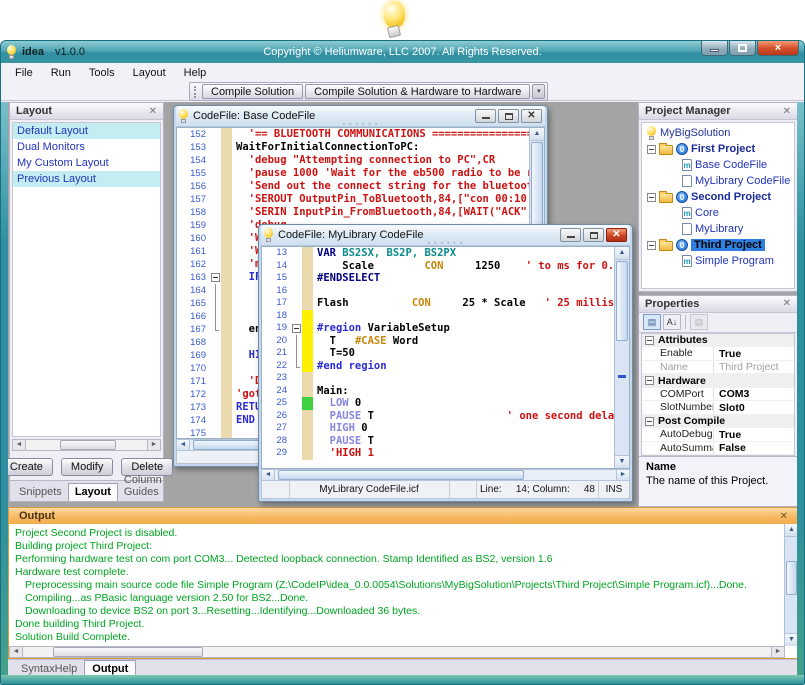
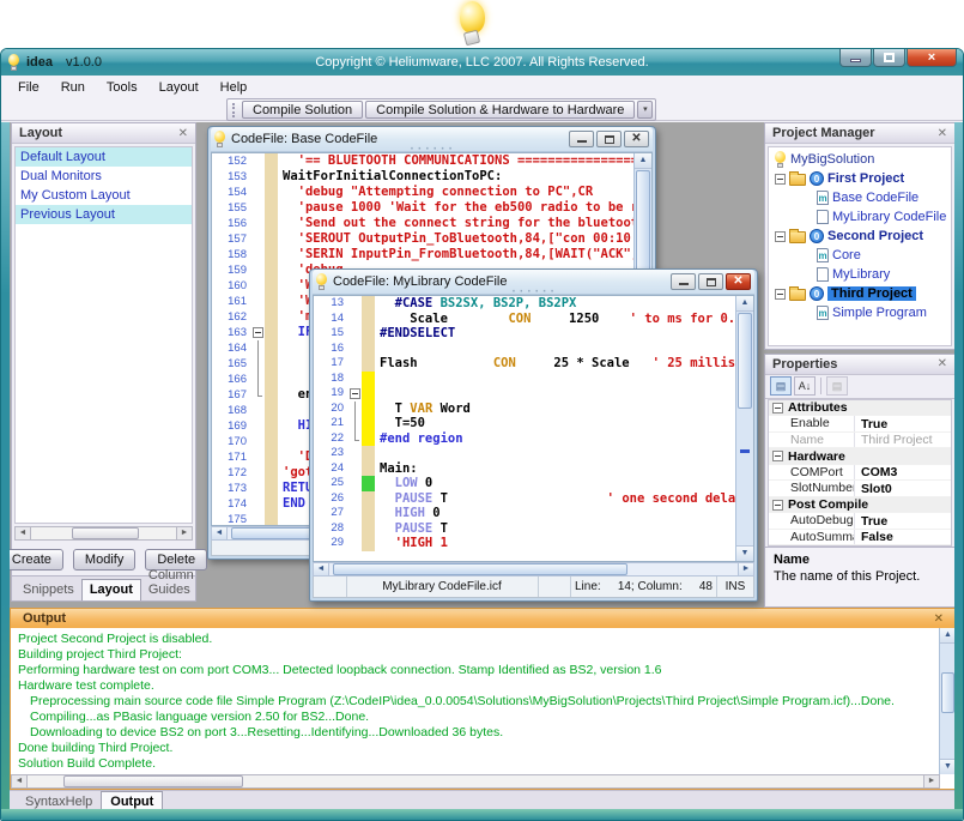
  idea
  v1.0.0
  Copyright © Heliumware, LLC 2007. All Rights Reserved.
  ×
  File
  Run
  Tools
  Layout
  Help
  Compile Solution
  Compile Solution & Hardware to Hardware
  Layout
  ✕
  Default Layout
  Dual Monitors
  My Custom Layout
  Previous Layout
  Create
  Modify
  Delete
  Snippets
  Layout
  Column Guides
  CodeFile: Base CodeFile
  ✕
  152
  153
  WaitForInitialConnectionToPC:
  154
  'debug "Attempting connection to PC",CR
  155
  'pause 1000 'Wait for the eb500 radio to be
  156
  'Send out the connect string for the bluetoo
  157
  'SEROUT OutputPin_ToBluetooth,84,["con 00:10
  158
  'SERIN InputPin_FromBluetooth,84,[WAIT("ACK"
  159
  160
  161
  162
  163
  164
  165
  166
  167
  168
  169
  170
  171
  172
  173
  174
  END
  175
  CodeFile: MyLibrary CodeFile
  ✕
  13
- VAR BS2SX, BS2P, BS2PX
+ #CASE BS2SX, BS2P, BS2PX
  14
  Scale CON 1250 ' to ms for 0.
  15
  #ENDSELECT
  16
  17
  Flash CON 25 * Scale ' 25 millis
  18
  19
- #region VariableSetup
  20
- T #CASE Word
+ T VAR Word
  21
  T=50
  22
  #end region
  23
  24
  Main:
  25
  LOW 0
  26
  PAUSE T ' one second dela
  27
  HIGH 0
  28
  PAUSE T
  29
  'HIGH 1
  MyLibrary CodeFile.icf
  Line:
  14; Column:
  48
  INS
  Project Manager
  ✕
  MyBigSolution
  0
  First Project
  m
  Base CodeFile
  MyLibrary CodeFile
  0
  Second Project
  m
  Core
  MyLibrary
  0
  Third Project
  m
  Simple Program
  Properties
  ✕
  ▤
  A↓
  ▤
  Attributes
  Enable
  True
  Name
  Third Project
  Hardware
  COMPort
  COM3
  SlotNumber
  Slot0
  Post Compile
  AutoDebug
  True
  AutoSumm
  False
  Name
  The name of this Project.
  Output
  ✕
  Project Second Project is disabled.
  Building project Third Project:
  Performing hardware test on com port COM3... Detected loopback connection. Stamp Identified as BS2, version 1.6
  Hardware test complete.
  Preprocessing main source code file Simple Program (Z:\CodeIP\idea_0.0.0054\Solutions\MyBigSolution\Projects\Third Project\Simple Program.icf)...Done.
  Compiling...as PBasic language version 2.50 for BS2...Done.
  Downloading to device BS2 on port 3...Resetting...Identifying...Downloaded 36 bytes.
  Done building Third Project.
  Solution Build Complete.
  SyntaxHelp
  Output
